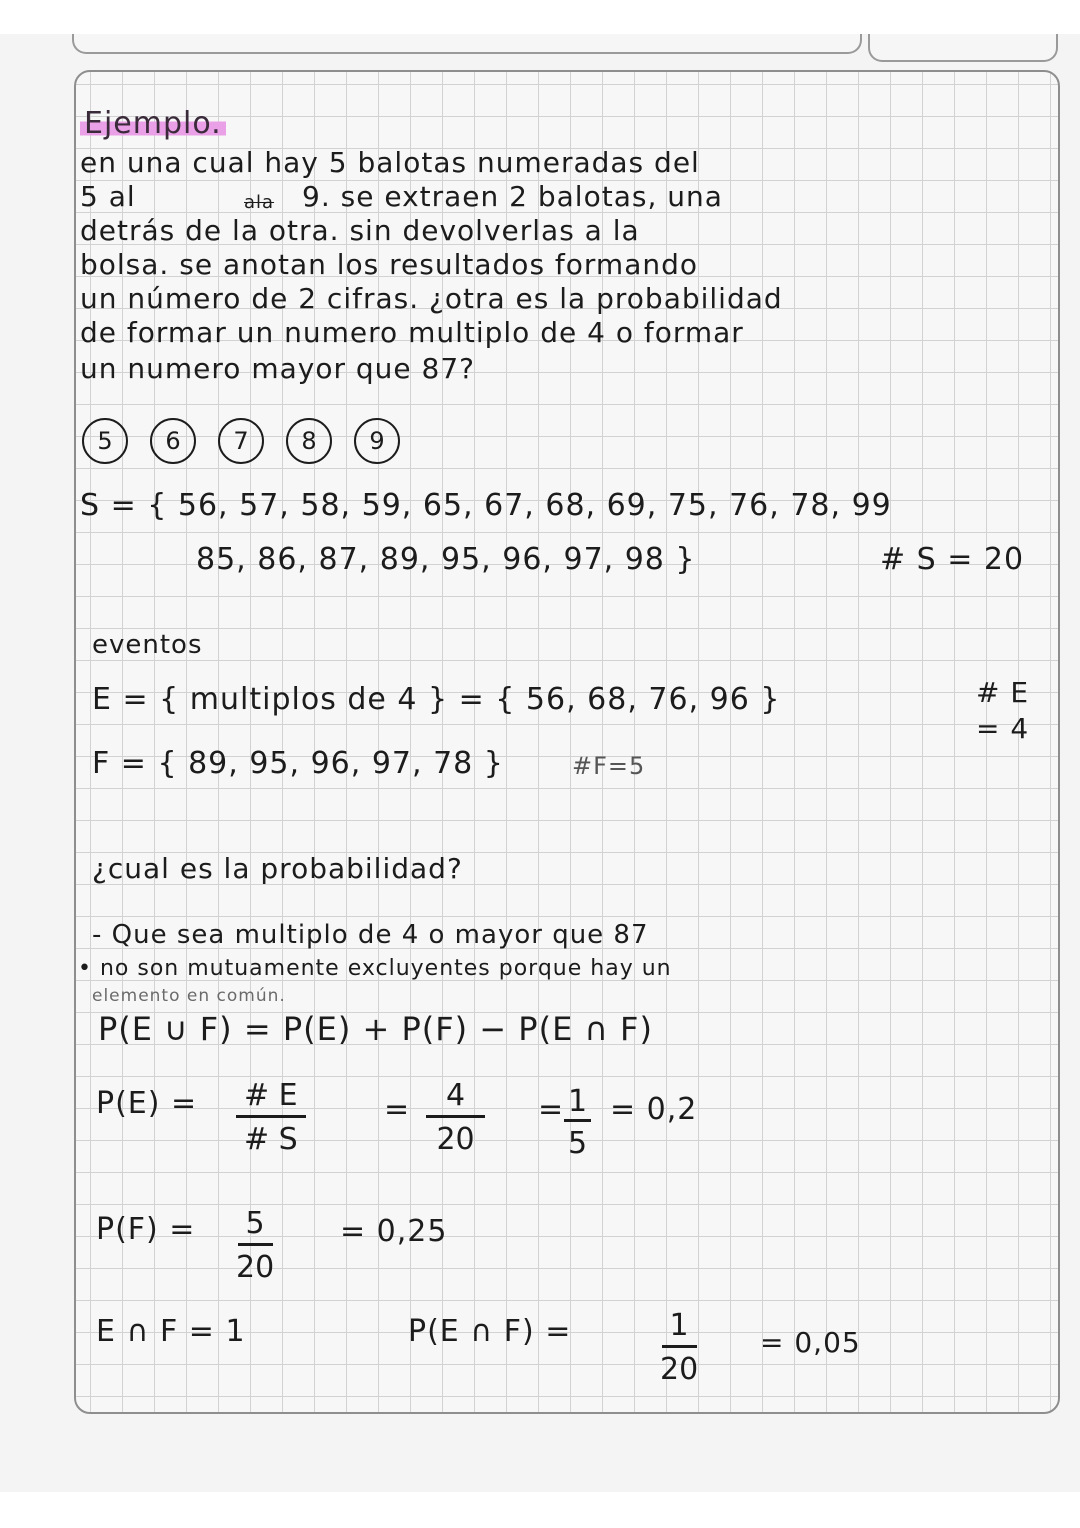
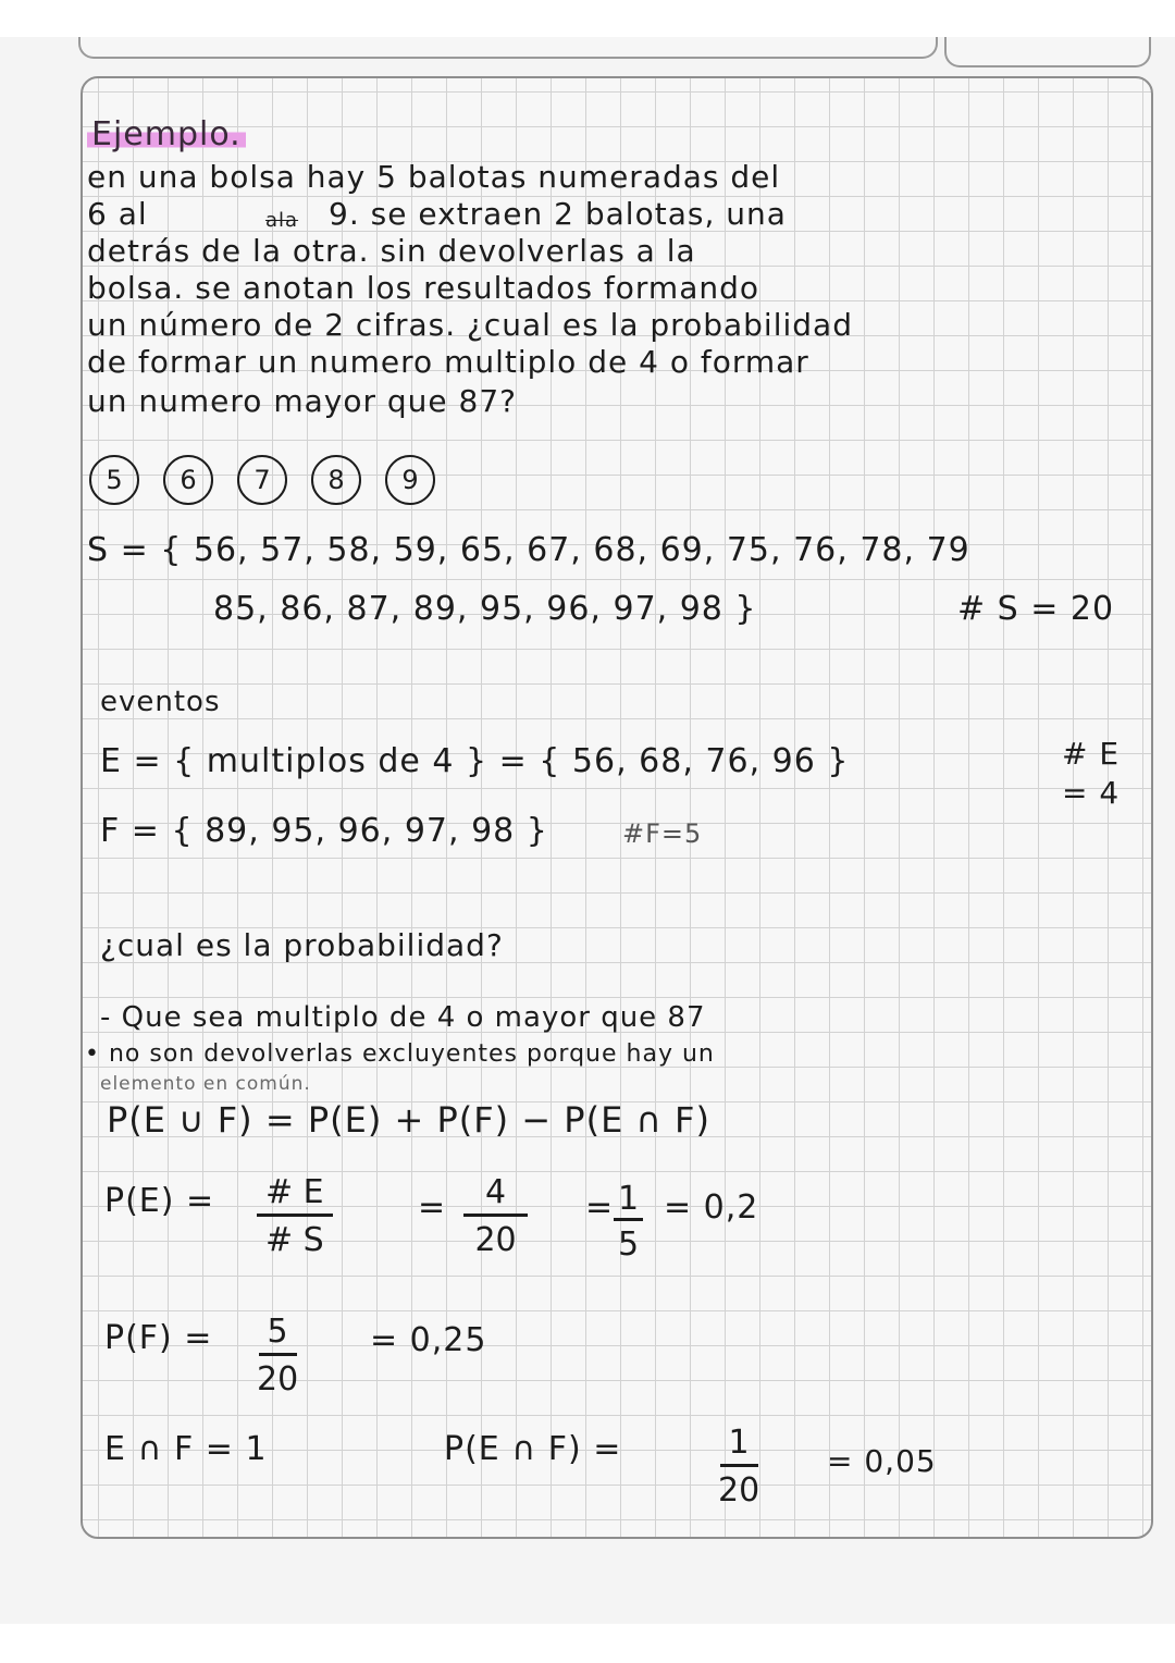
  Ejemplo.
- en una cual hay 5 balotas numeradas del
+ en una bolsa hay 5 balotas numeradas del
- 5 al
+ 6 al
  ala
  9. se extraen 2 balotas, una
  detrás de la otra. sin devolverlas a la
  bolsa. se anotan los resultados formando
- un número de 2 cifras. ¿otra es la probabilidad
+ un número de 2 cifras. ¿cual es la probabilidad
  de formar un numero multiplo de 4 o formar
  un numero mayor que 87?
  5
  6
  7
  8
  9
- S = { 56, 57, 58, 59, 65, 67, 68, 69, 75, 76, 78, 99
+ S = { 56, 57, 58, 59, 65, 67, 68, 69, 75, 76, 78, 79
  85, 86, 87, 89, 95, 96, 97, 98 }
  # S = 20
  eventos
  E = { multiplos de 4 } = { 56, 68, 76, 96 }
  # E
  = 4
- F = { 89, 95, 96, 97, 78 }
+ F = { 89, 95, 96, 97, 98 }
  #F=5
  ¿cual es la probabilidad?
  - Que sea multiplo de 4 o mayor que 87
- • no son mutuamente excluyentes porque hay un
+ • no son devolverlas excluyentes porque hay un
  elemento en común.
  P(E ∪ F) = P(E) + P(F) − P(E ∩ F)
  P(E) =
  # E
  # S
  =
  4
  20
  =
  1
  5
  = 0,2
  P(F) =
  5
  20
  = 0,25
  E ∩ F = 1
  P(E ∩ F) =
  1
  20
  = 0,05
